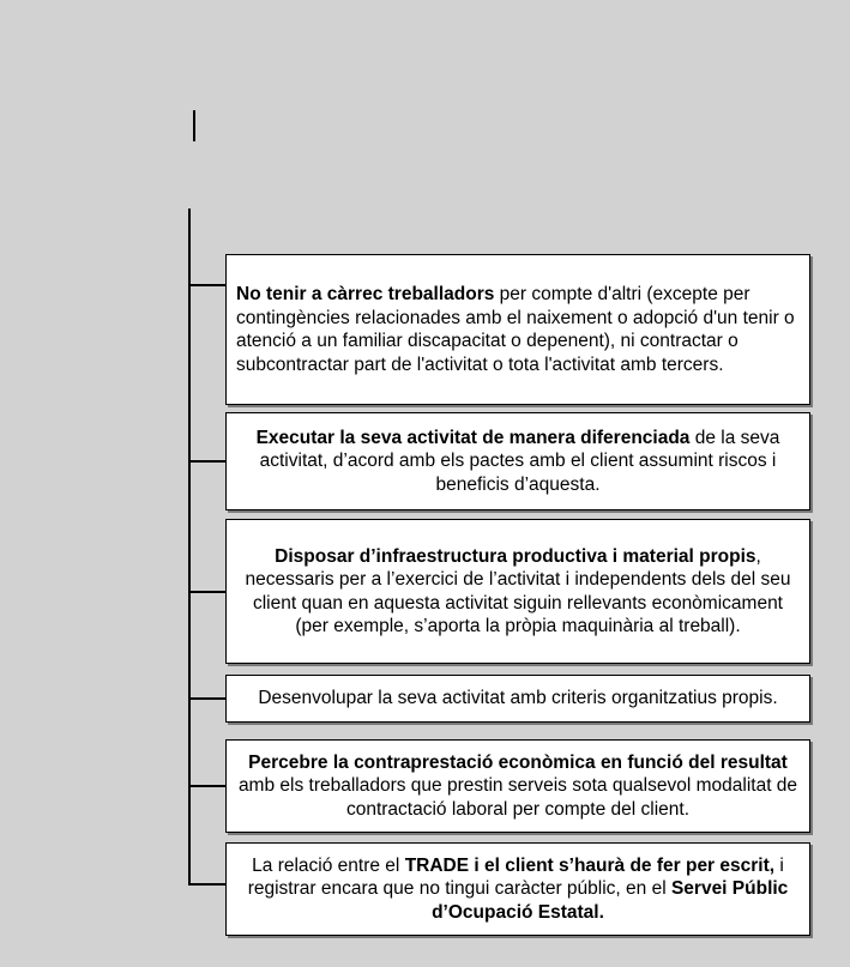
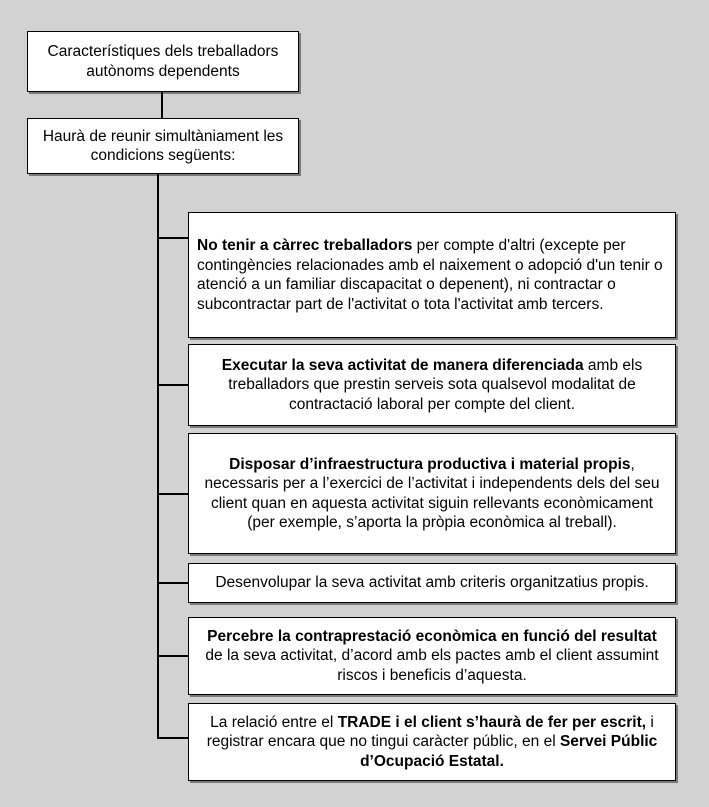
+ Característiques dels treballadors autònoms dependents
+ Haurà de reunir simultàniament les condicions següents:
  No tenir a càrrec treballadors per compte d'altri (excepte per contingències relacionades amb el naixement o adopció d'un tenir o atenció a un familiar discapacitat o depenent), ni contractar o subcontractar part de l'activitat o tota l'activitat amb tercers.
- Executar la seva activitat de manera diferenciada de la seva activitat, d’acord amb els pactes amb el client assumint riscos i beneficis d’aquesta.
+ Executar la seva activitat de manera diferenciada amb els treballadors que prestin serveis sota qualsevol modalitat de contractació laboral per compte del client.
- Disposar d’infraestructura productiva i material propis, necessaris per a l’exercici de l’activitat i independents dels del seu client quan en aquesta activitat siguin rellevants econòmicament (per exemple, s’aporta la pròpia maquinària al treball).
+ Disposar d’infraestructura productiva i material propis, necessaris per a l’exercici de l’activitat i independents dels del seu client quan en aquesta activitat siguin rellevants econòmicament (per exemple, s’aporta la pròpia econòmica al treball).
  Desenvolupar la seva activitat amb criteris organitzatius propis.
- Percebre la contraprestació econòmica en funció del resultat amb els treballadors que prestin serveis sota qualsevol modalitat de contractació laboral per compte del client.
+ Percebre la contraprestació econòmica en funció del resultat de la seva activitat, d’acord amb els pactes amb el client assumint riscos i beneficis d’aquesta.
  La relació entre el TRADE i el client s’haurà de fer per escrit, i registrar encara que no tingui caràcter públic, en el Servei Públic d’Ocupació Estatal.
